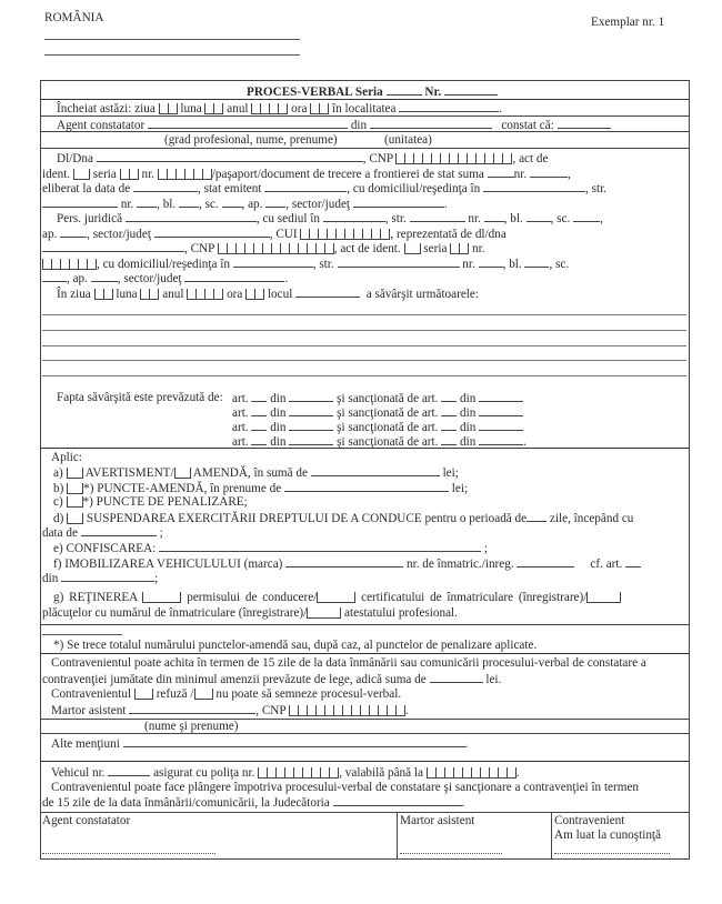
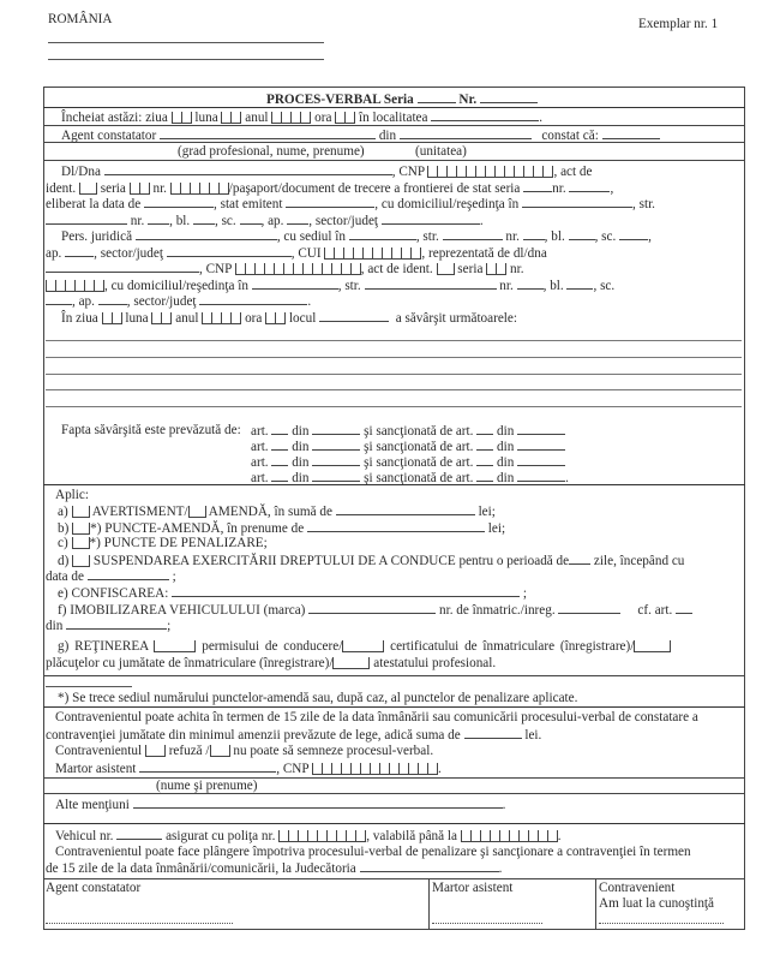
  ROMÂNIA
  Exemplar nr. 1
  PROCES-VERBAL Seria Nr.
  Încheiat astăzi: ziua luna anul ora în localitatea .
  Agent constatator din constat că:
  (grad profesional, nume, prenume)
  (unitatea)
  Dl/Dna , CNP , act de
- ident. seria nr. /paşaport/document de trecere a frontierei de stat suma nr. ,
+ ident. seria nr. /paşaport/document de trecere a frontierei de stat seria nr. ,
  eliberat la data de , stat emitent , cu domiciliul/reşedinţa în , str.
  nr. , bl. , sc. , ap. , sector/judeţ .
  Pers. juridică , cu sediul în , str. nr. , bl. , sc. ,
  ap. , sector/judeţ , CUI , reprezentată de dl/dna
  , CNP , act de ident. seria nr.
  , cu domiciliul/reşedinţa în , str. nr. , bl. , sc.
  , ap. , sector/judeţ .
  În ziua luna anul ora locul a săvârşit următoarele:
  Fapta săvârşită este prevăzută de:
  art. din şi sancţionată de art. din
  art. din şi sancţionată de art. din
  art. din şi sancţionată de art. din
  art. din şi sancţionată de art. din .
  Aplic:
  a) AVERTISMENT/ AMENDĂ, în sumă de lei;
  b) *) PUNCTE-AMENDĂ, în prenume de lei;
  c) *) PUNCTE DE PENALIZARE;
  d) SUSPENDAREA EXERCITĂRII DREPTULUI DE A CONDUCE pentru o perioadă de zile, începând cu
  data de ;
  e) CONFISCAREA: ;
  f) IMOBILIZAREA VEHICULULUI (marca) nr. de înmatric./inreg. cf. art.
  din ;
  g) REŢINEREA permisului de conducere/ certificatului de înmatriculare (înregistrare)/
- plăcuţelor cu numărul de înmatriculare (înregistrare)/ atestatului profesional.
+ plăcuţelor cu jumătate de înmatriculare (înregistrare)/ atestatului profesional.
- *) Se trece totalul numărului punctelor-amendă sau, după caz, al punctelor de penalizare aplicate.
+ *) Se trece sediul numărului punctelor-amendă sau, după caz, al punctelor de penalizare aplicate.
  Contravenientul poate achita în termen de 15 zile de la data înmânării sau comunicării procesului-verbal de constatare a
  contravenţiei jumătate din minimul amenzii prevăzute de lege, adică suma de lei.
  Contravenientul refuză / nu poate să semneze procesul-verbal.
  Martor asistent , CNP .
  (nume şi prenume)
  Alte menţiuni .
  Vehicul nr. asigurat cu poliţa nr. , valabilă până la .
- Contravenientul poate face plângere împotriva procesului-verbal de constatare şi sancţionare a contravenţiei în termen
+ Contravenientul poate face plângere împotriva procesului-verbal de penalizare şi sancţionare a contravenţiei în termen
  de 15 zile de la data înmânării/comunicării, la Judecătoria .
  Agent constatator
  Martor asistent
  Contravenient
  Am luat la cunoştinţă
